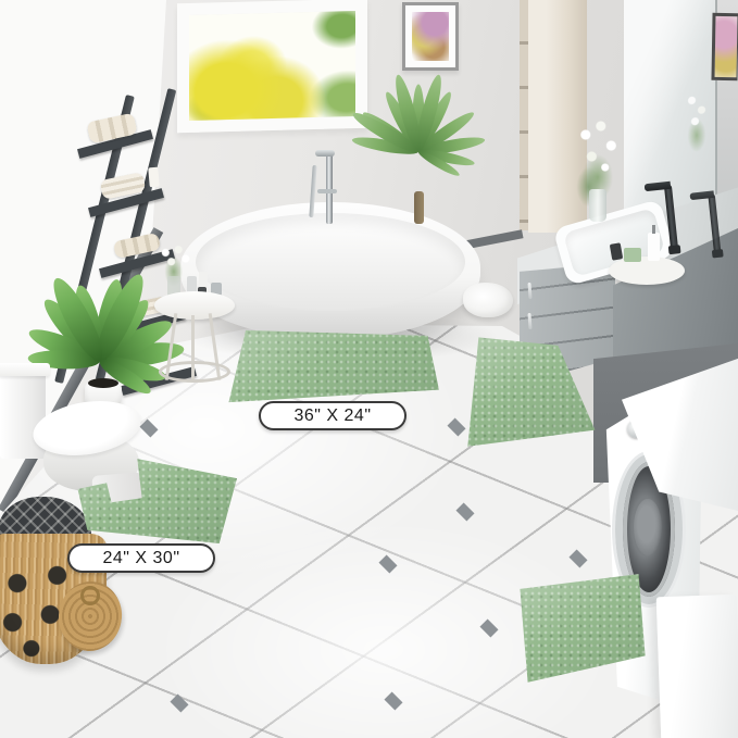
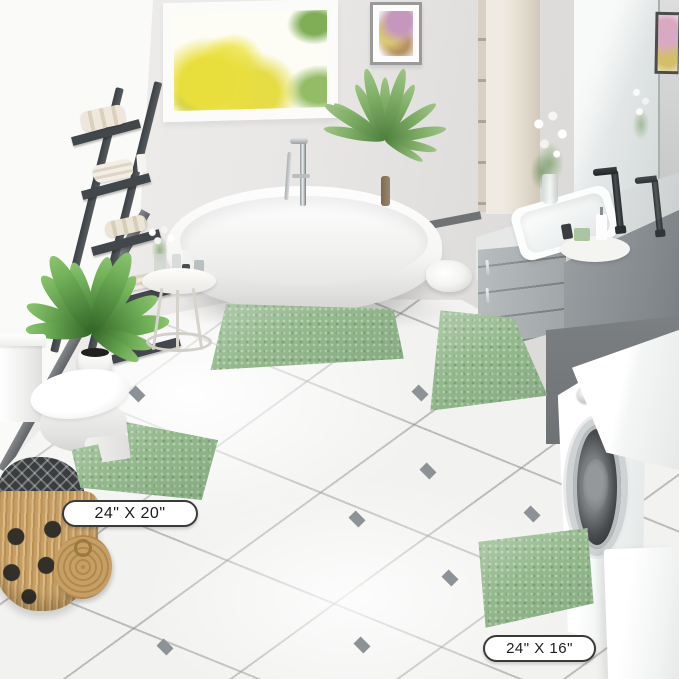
- 36" X 24"
- 24" X 30"
+ 24" X 20"
+ 24" X 16"
